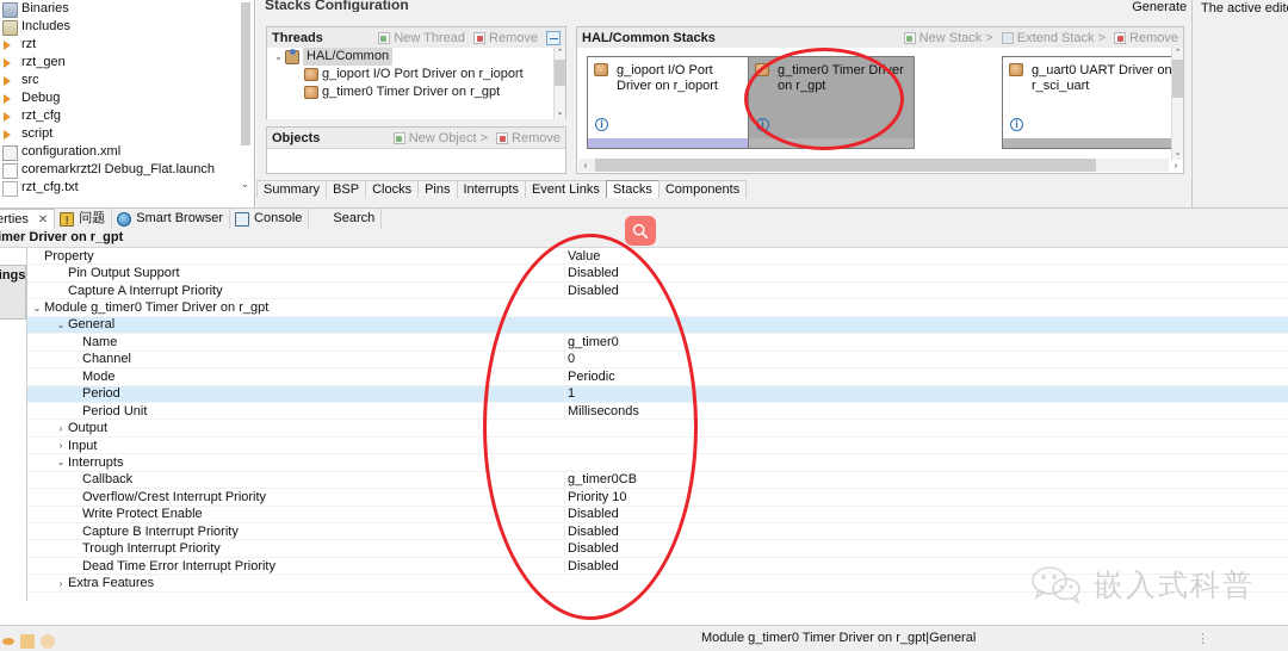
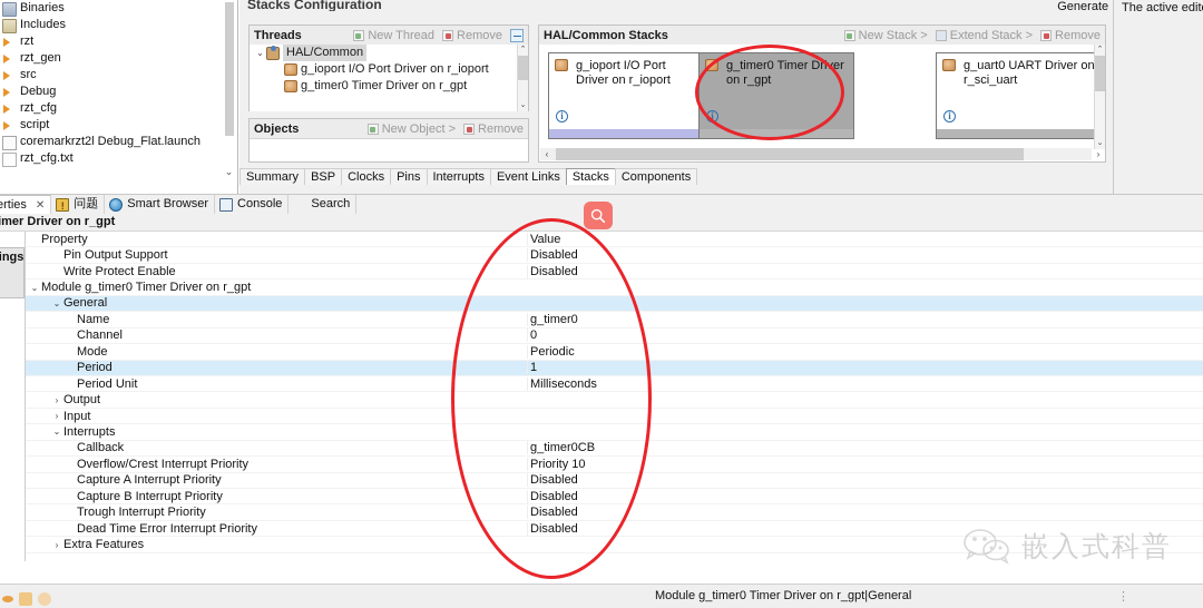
  Binaries
  Includes
  rzt
  rzt_gen
  src
  Debug
  rzt_cfg
  script
- configuration.xml
  coremarkrzt2l Debug_Flat.launch
  rzt_cfg.txt
  ⌄
  Stacks Configuration
  Threads
  New Thread
  Remove
  ⌄
  HAL/Common
  g_ioport I/O Port Driver on r_ioport
  g_timer0 Timer Driver on r_gpt
  Objects
  New Object >
  Remove
  HAL/Common Stacks
  New Stack >
  Extend Stack >
  Remove
  g_ioport I/O Port Driver on r_ioport
  i
  g_timer0 Timer Driver on r_gpt
  i
  g_uart0 UART Driver on r_sci_uart
  i
  ‹
  ›
  Summary
  BSP
  Clocks
  Pins
  Interrupts
  Event Links
  Stacks
  Components
  The active edit
  erties
  ✕
  问题
  Smart Browser
  Console
  Search
  mer Driver on r_gpt
  Property
  Value
  Pin Output Support
  Disabled
- Capture A Interrupt Priority
+ Write Protect Enable
  Disabled
  ⌄
  Module g_timer0 Timer Driver on r_gpt
  ⌄
  General
  Name
  g_timer0
  Channel
  0
  Mode
  Periodic
  Period
  1
  Period Unit
  Milliseconds
  ›
  Output
  ›
  Input
  ⌄
  Interrupts
  Callback
  g_timer0CB
  Overflow/Crest Interrupt Priority
  Priority 10
- Write Protect Enable
+ Capture A Interrupt Priority
  Disabled
  Capture B Interrupt Priority
  Disabled
  Trough Interrupt Priority
  Disabled
  Dead Time Error Interrupt Priority
  Disabled
  ›
  Extra Features
  Module g_timer0 Timer Driver on r_gpt|General
  ⋮
  嵌入式科普
